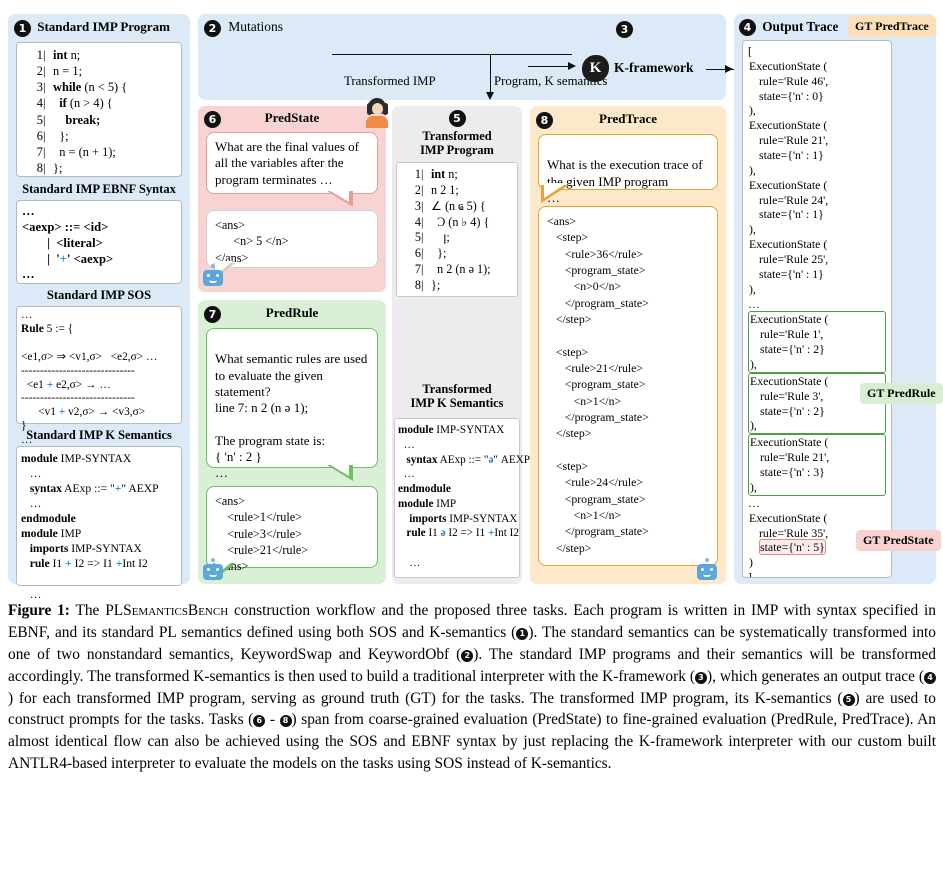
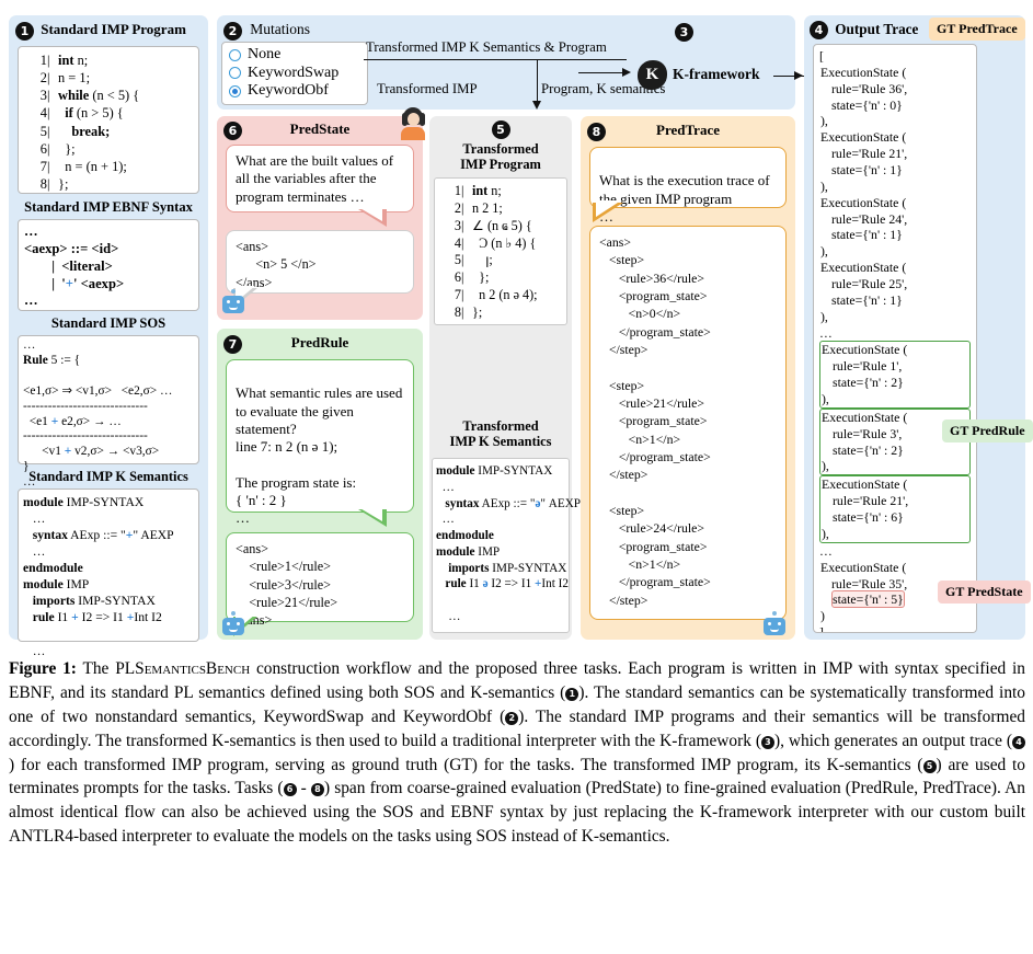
  1 Standard IMP Program
  1| int n;
  2| n = 1;
  3| while (n < 5) {
- 4| if (n > 4) {
+ 4| if (n > 5) {
  5| break;
  6| };
  7| n = (n + 1);
  8| };
  Standard IMP EBNF Syntax
  …
  <aexp> ::= <id>
  | <literal>
  | '+' <aexp>
  …
  Standard IMP SOS
  …
  Rule 5 := {
  <e1,σ> ⇒ <v1,σ> <e2,σ> …
  ------------------------------
  <e1 + e2,σ> → …
  ------------------------------
  <v1 + v2,σ> → <v3,σ>
  }
  …
  Standard IMP K Semantics
  module IMP-SYNTAX
  …
  syntax AExp ::= "+" AEXP
  …
  endmodule
  module IMP
  imports IMP-SYNTAX
  rule I1 + I2 => I1 +Int I2
  …
  2 Mutations
+ None
+ KeywordSwap
+ KeywordObf
+ Transformed IMP K Semantics & Program
  Transformed IMP
  Program, K semans
  3
  K
  K-framework
  4 Output Trace
  [
  ExecutionState (
- rule='Rule 46',
+ rule='Rule 36',
  state={'n' : 0}
  ),
  ExecutionState (
  rule='Rule 21',
  state={'n' : 1}
  ),
  ExecutionState (
  rule='Rule 24',
  state={'n' : 1}
  ),
  ExecutionState (
  rule='Rule 25',
  state={'n' : 1}
  ),
  …
  ExecutionState (
  rule='Rule 1',
  state={'n' : 2}
  ),
  ExecutionState (
  rule='Rule 3',
  state={'n' : 2}
  ),
  ExecutionState (
  rule='Rule 21',
- state={'n' : 3}
+ state={'n' : 6}
  ),
  …
  ExecutionState (
  rule='Rule 35',
  state={'n' : 5}
  )
  GT PredTrace
  GT PredRule
  GT PredState
  6
  PredState
- What are the final values of all the variables after the program terminates …
+ What are the built values of all the variables after the program terminates …
  <ans>
  <n> 5 </n>
  </ans>
  7
  PredRule
  What semantic rules are used to evaluate the given statement?
  line 7: n 2 (n ә 1);
  The program state is:
  { 'n' : 2 }
  …
  <ans>
  <rule>1</rule>
  <rule>3</rule>
  <rule>21</rule>
  /ans>
  5
  Transformed
  IMP Program
  1| int n;
  2| n 2 1;
  3| ∠ (n ҩ 5) {
  4| Ɔ (n ♭ 4) {
  5| ꞁ;
  6| };
- 7| n 2 (n ә 1);
+ 7| n 2 (n ә 4);
  8| };
  Transformed
  IMP K Semantics
  module IMP-SYNTAX
  …
  syntax AExp ::= "ә" AEXP
  …
  endmodule
  module IMP
  imports IMP-SYNTAX
  rule I1 ә I2 => I1 +Int I2
  …
  8
  PredTrace
  What is the execution trace of the given IMP program
  …
  <ans>
  <step>
  <rule>36</rule>
  <program_state>
  <n>0</n>
  </program_state>
  </step>
  <step>
  <rule>21</rule>
  <program_state>
  <n>1</n>
  </program_state>
  </step>
  <step>
  <rule>24</rule>
  <program_state>
  <n>1</n>
  </program_state>
  </step>
  …
- Figure 1: The PLSemanticsBench construction workflow and the proposed three tasks. Each program is written in IMP with syntax specified in EBNF, and its standard PL semantics defined using both SOS and K-semantics ( 1 ). The standard semantics can be systematically transformed into one of two nonstandard semantics, KeywordSwap and KeywordObf ( 2 ). The standard IMP programs and their semantics will be transformed accordingly. The transformed K-semantics is then used to build a traditional interpreter with the K-framework ( 3 ), which generates an output trace ( 4) for each transformed IMP program, serving as ground truth (GT) for the tasks. The transformed IMP program, its K-semantics ( 5 ) are used to construct prompts for the tasks. Tasks ( 6 - 8 ) span from coarse-grained evaluation (PredState) to fine-grained evaluation (PredRule, PredTrace). An almost identical flow can also be achieved using the SOS and EBNF syntax by just replacing the K-framework interpreter with our custom built ANTLR4-based interpreter to evaluate the models on the tasks using SOS instead of K-semantics.
+ Figure 1: The PLSemanticsBench construction workflow and the proposed three tasks. Each program is written in IMP with syntax specified in EBNF, and its standard PL semantics defined using both SOS and K-semantics ( 1 ). The standard semantics can be systematically transformed into one of two nonstandard semantics, KeywordSwap and KeywordObf ( 2 ). The standard IMP programs and their semantics will be transformed accordingly. The transformed K-semantics is then used to build a traditional interpreter with the K-framework ( 3 ), which generates an output trace ( 4) for each transformed IMP program, serving as ground truth (GT) for the tasks. The transformed IMP program, its K-semantics ( 5 ) are used to terminates prompts for the tasks. Tasks ( 6 - 8 ) span from coarse-grained evaluation (PredState) to fine-grained evaluation (PredRule, PredTrace). An almost identical flow can also be achieved using the SOS and EBNF syntax by just replacing the K-framework interpreter with our custom built ANTLR4-based interpreter to evaluate the models on the tasks using SOS instead of K-semantics.
